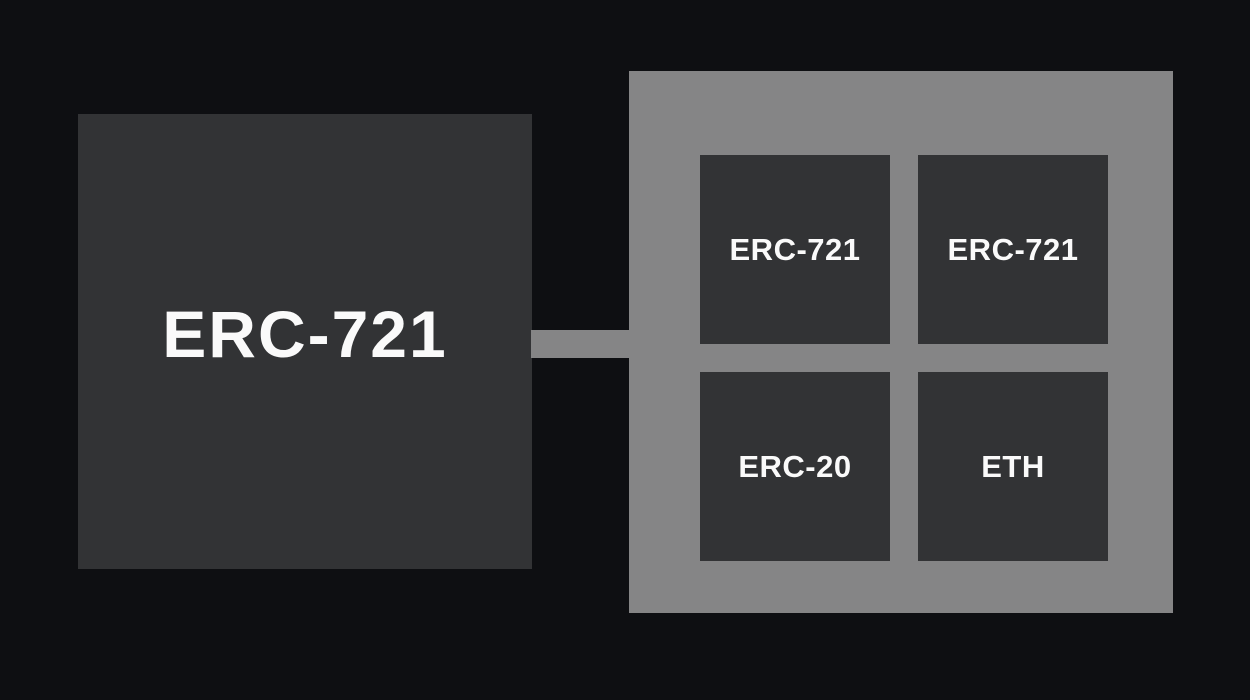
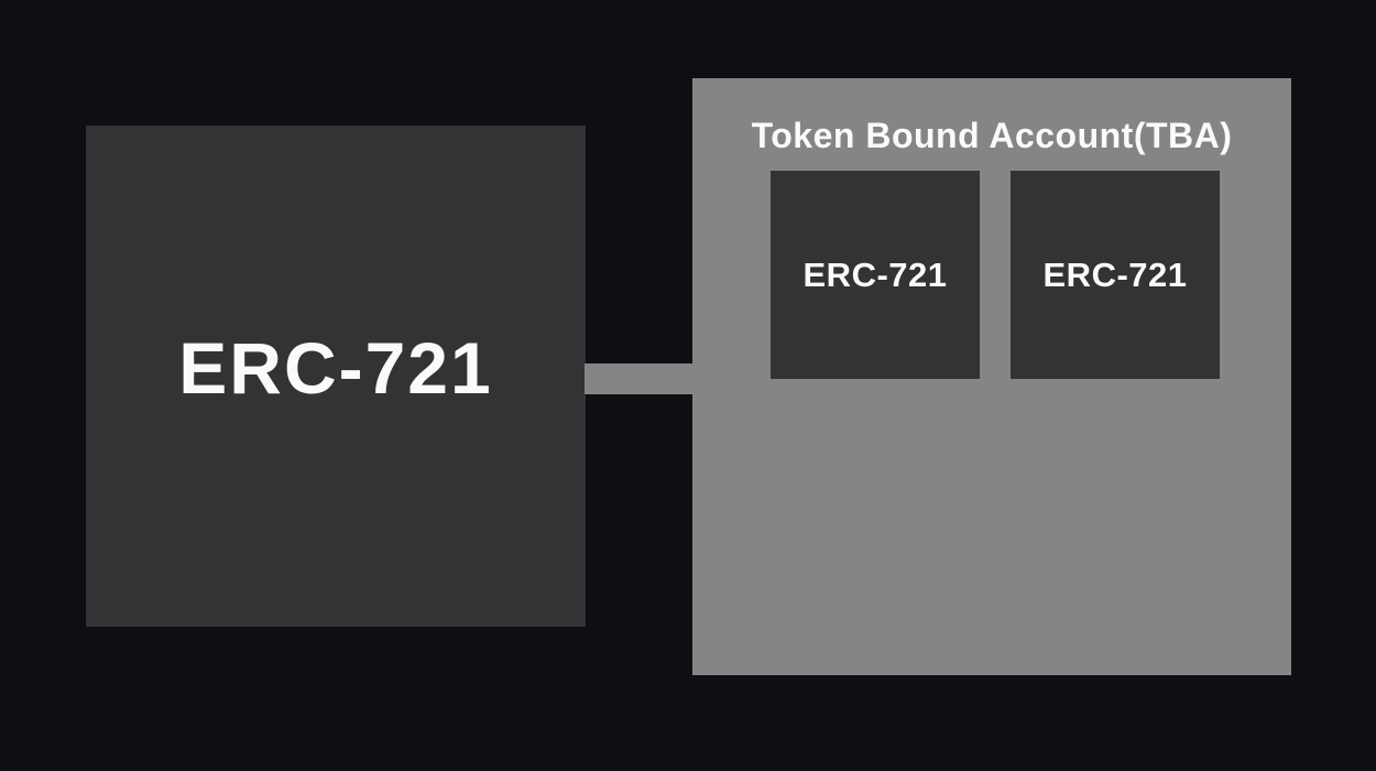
  ERC-721
+ Token Bound Account(TBA)
  ERC-721
  ERC-721
- ERC-20
- ETH
